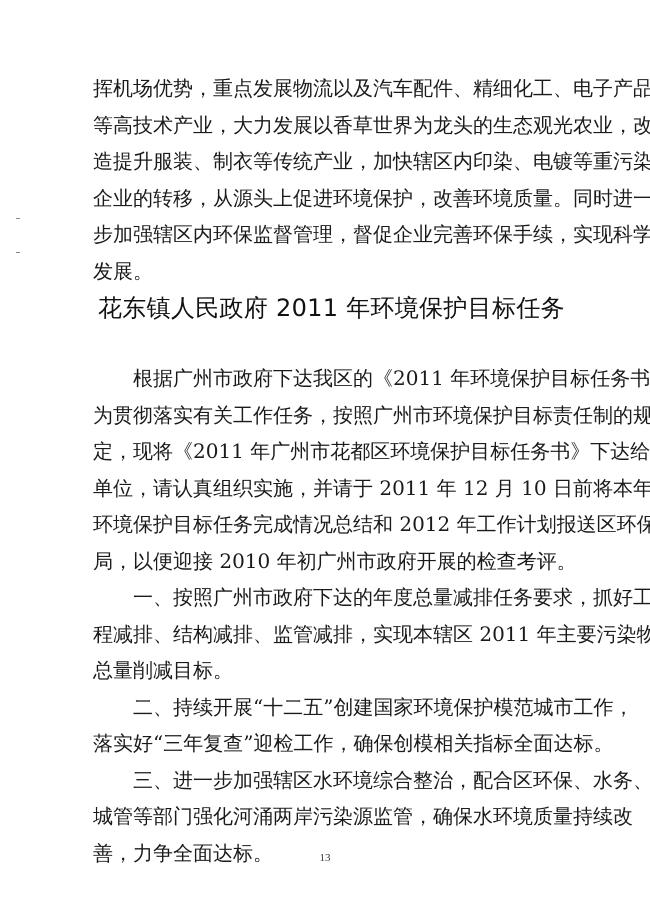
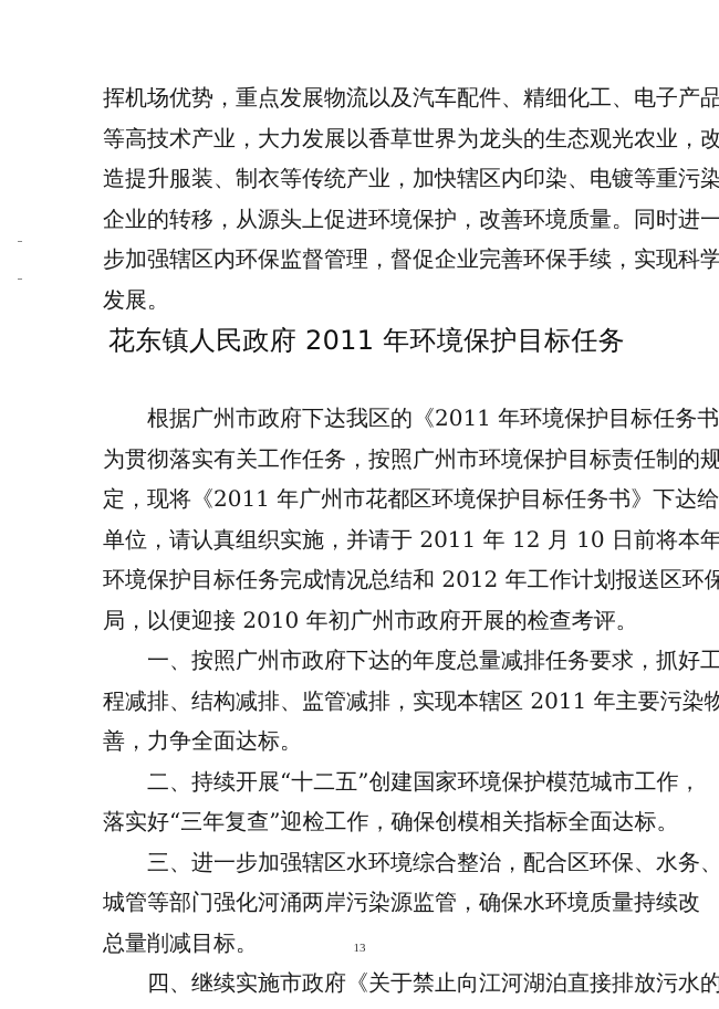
  挥机场优势，重点发展物流以及汽车配件、精细化工、电子产品
  等高技术产业，大力发展以香草世界为龙头的生态观光农业，改
  造提升服装、制衣等传统产业，加快辖区内印染、电镀等重污染
  企业的转移，从源头上促进环境保护，改善环境质量。同时进一
  步加强辖区内环保监督管理，督促企业完善环保手续，实现科学
  发展。
  花东镇人民政府 2011 年环境保护目标任务
  根据广州市政府下达我区的《2011 年环境保护目标任务书
  为贯彻落实有关工作任务，按照广州市环境保护目标责任制的规
  定，现将《2011 年广州市花都区环境保护目标任务书》下达给
  单位，请认真组织实施，并请于 2011 年 12 月 10 日前将本年
  环境保护目标任务完成情况总结和 2012 年工作计划报送区环保
  局，以便迎接 2010 年初广州市政府开展的检查考评。
  一、按照广州市政府下达的年度总量减排任务要求，抓好工
  程减排、结构减排、监管减排，实现本辖区 2011 年主要污染物
- 总量削减目标。
+ 善，力争全面达标。
  二、持续开展“十二五”创建国家环境保护模范城市工作，
  落实好“三年复查”迎检工作，确保创模相关指标全面达标。
  三、进一步加强辖区水环境综合整治，配合区环保、水务、
  城管等部门强化河涌两岸污染源监管，确保水环境质量持续改
- 善，力争全面达标。
+ 总量削减目标。
+ 四、继续实施市政府《关于禁止向江河湖泊直接排放污水的
  13
